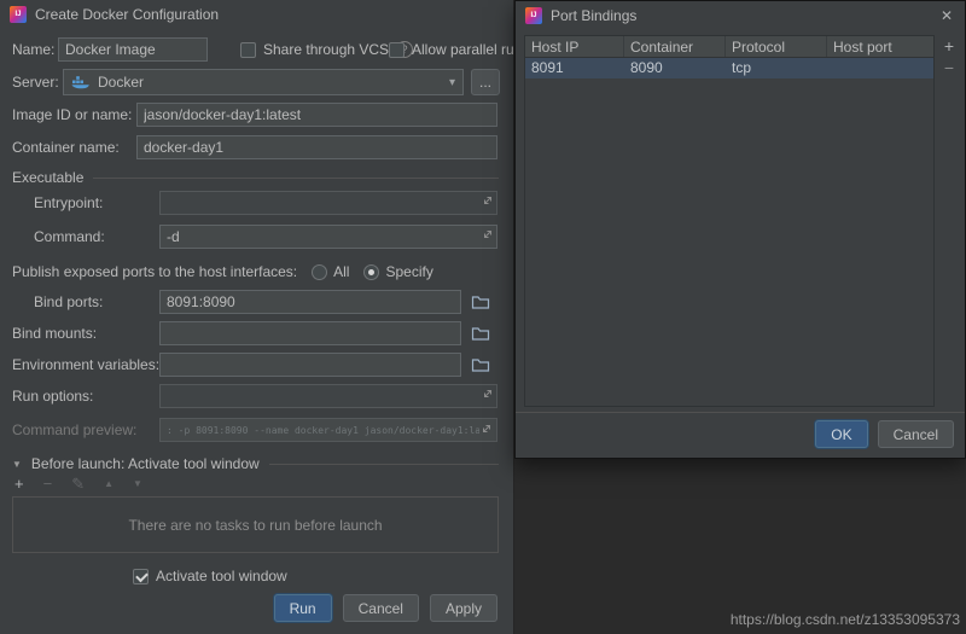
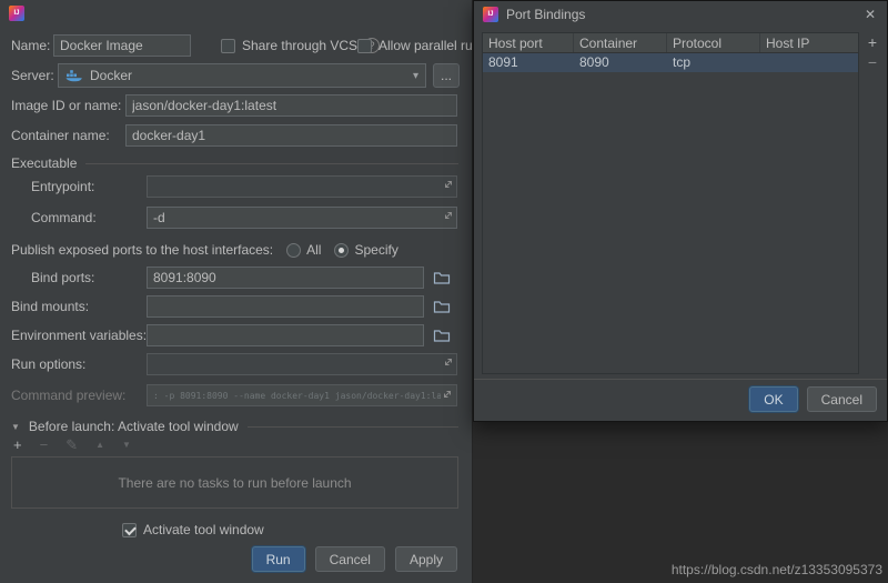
- Create Docker Configuration
  Name:
  Docker Image
  Share through VCS
  ?
  Allow parallel ru
  Server:
  Docker
  ▾
  ...
  Image ID or name:
  jason/docker-day1:latest
  Container name:
  docker-day1
  Executable
  Entrypoint:
  Command:
  -d
  Publish exposed ports to the host interfaces:
  All
  Specify
  Bind ports:
  8091:8090
  Bind mounts:
  Environment variables:
  Run options:
  Command preview:
  : -p 8091:8090 --name docker-day1 jason/docker-day1:la
  ▼
  Before launch: Activate tool window
  +
  −
  ✎
  ▲
  ▼
  There are no tasks to run before launch
  Activate tool window
  Run
  Cancel
  Apply
  Port Bindings
  ✕
- Host IP
+ Host port
  Protocol
- Host port
+ Host IP
  8091
  8090
  tcp
  +
  −
  OK
  Cancel
  https://blog.csdn.net/z13353095373
